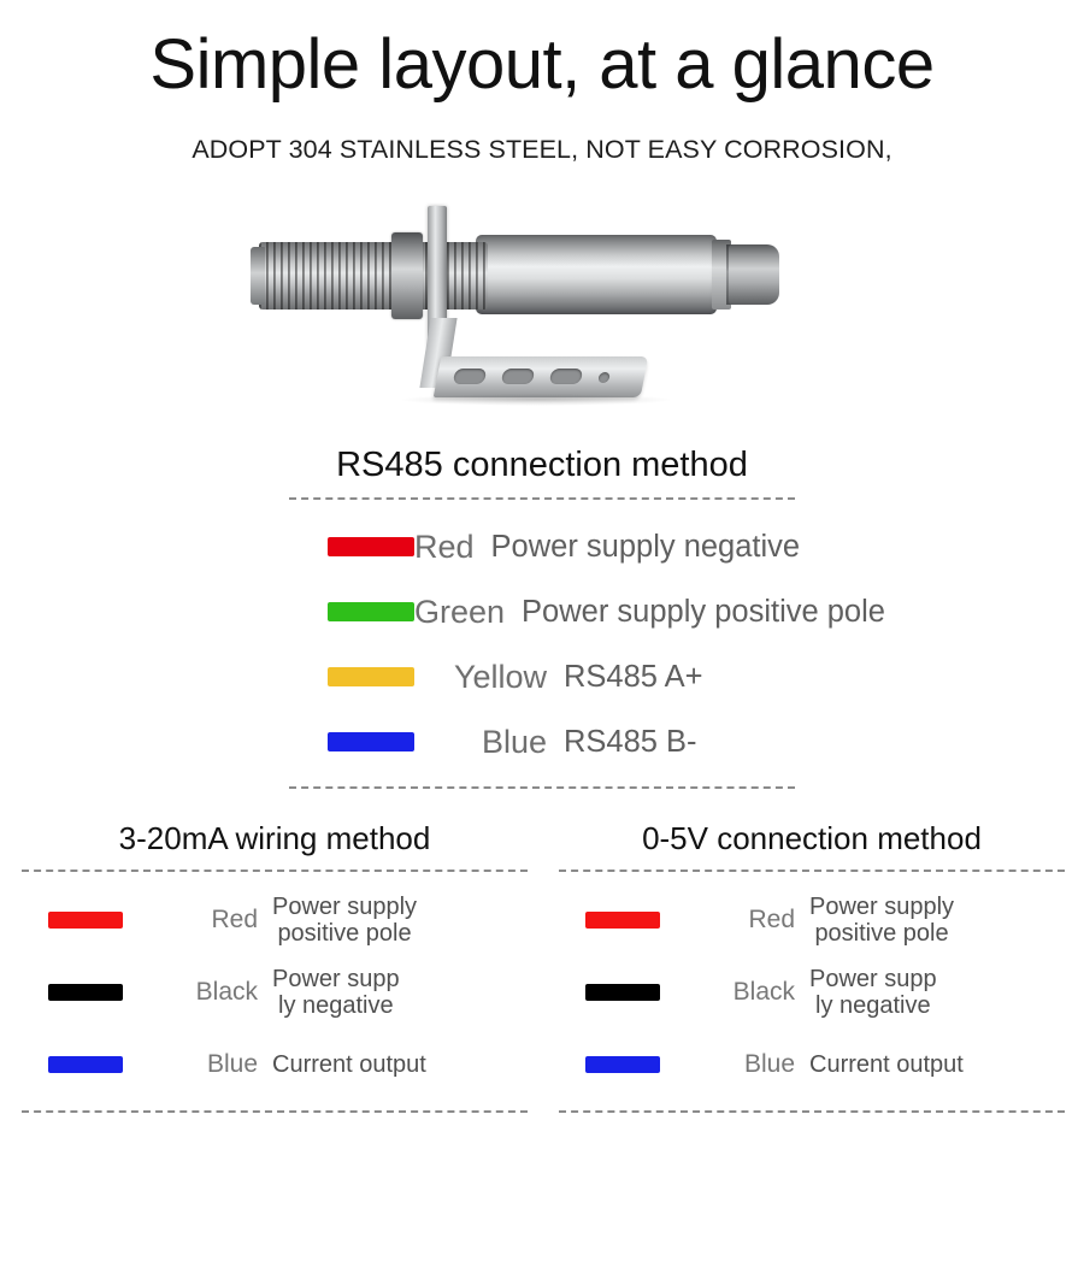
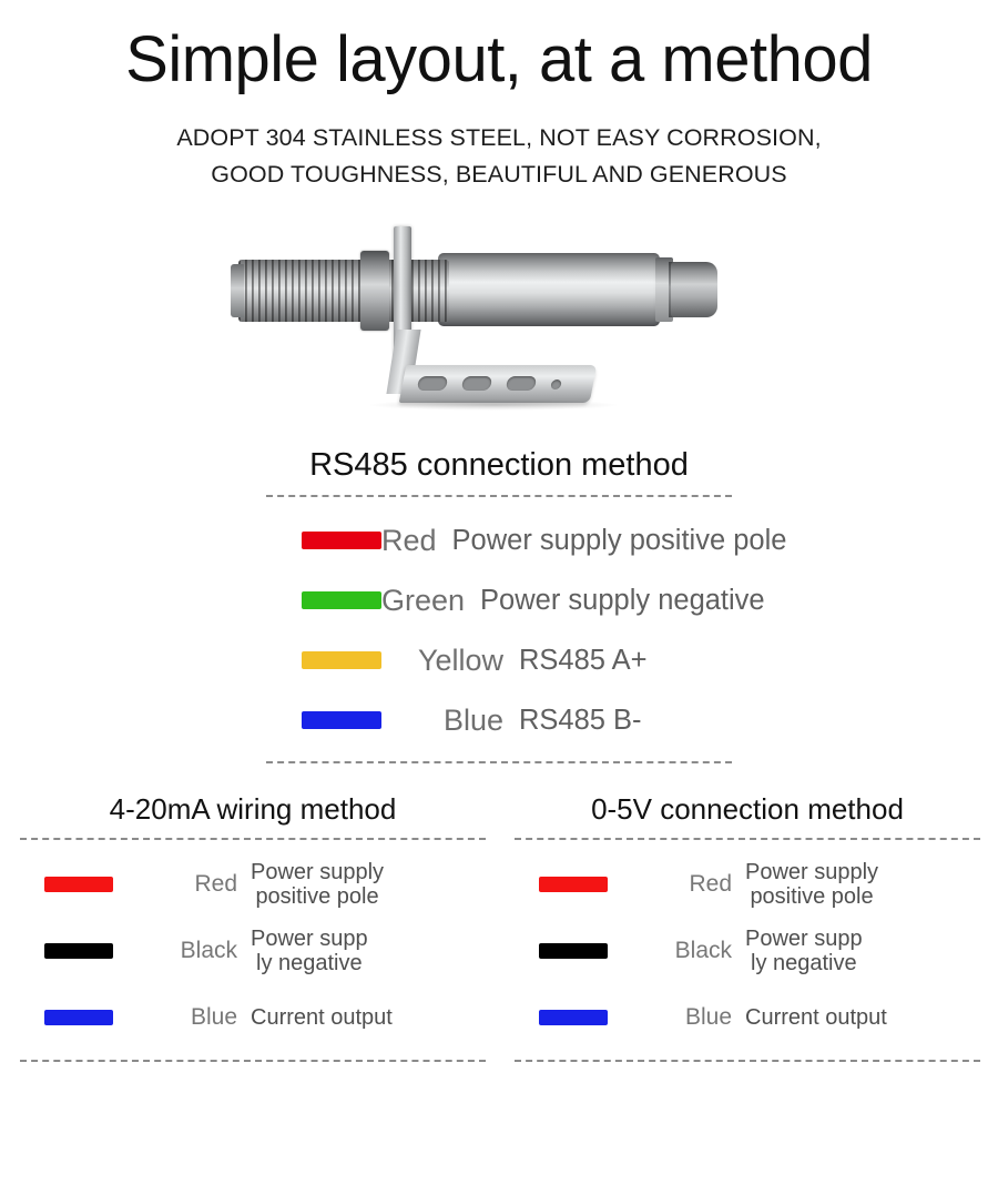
- Simple layout, at a glance
+ Simple layout, at a method
  ADOPT 304 STAINLESS STEEL, NOT EASY CORROSION,
+ GOOD TOUGHNESS, BEAUTIFUL AND GENEROUS
  RS485 connection method
  Red
- Power supply negative
+ Power supply positive pole
  Green
- Power supply positive pole
+ Power supply negative
  Yellow
  RS485 A+
  Blue
  RS485 B-
- 3-20mA wiring method
+ 4-20mA wiring method
  Red
  Power supply
  positive pole
  Black
  Power supp
  ly negative
  Blue
  Current output
  0-5V connection method
  Red
  Power supply
  positive pole
  Black
  Power supp
  ly negative
  Blue
  Current output
